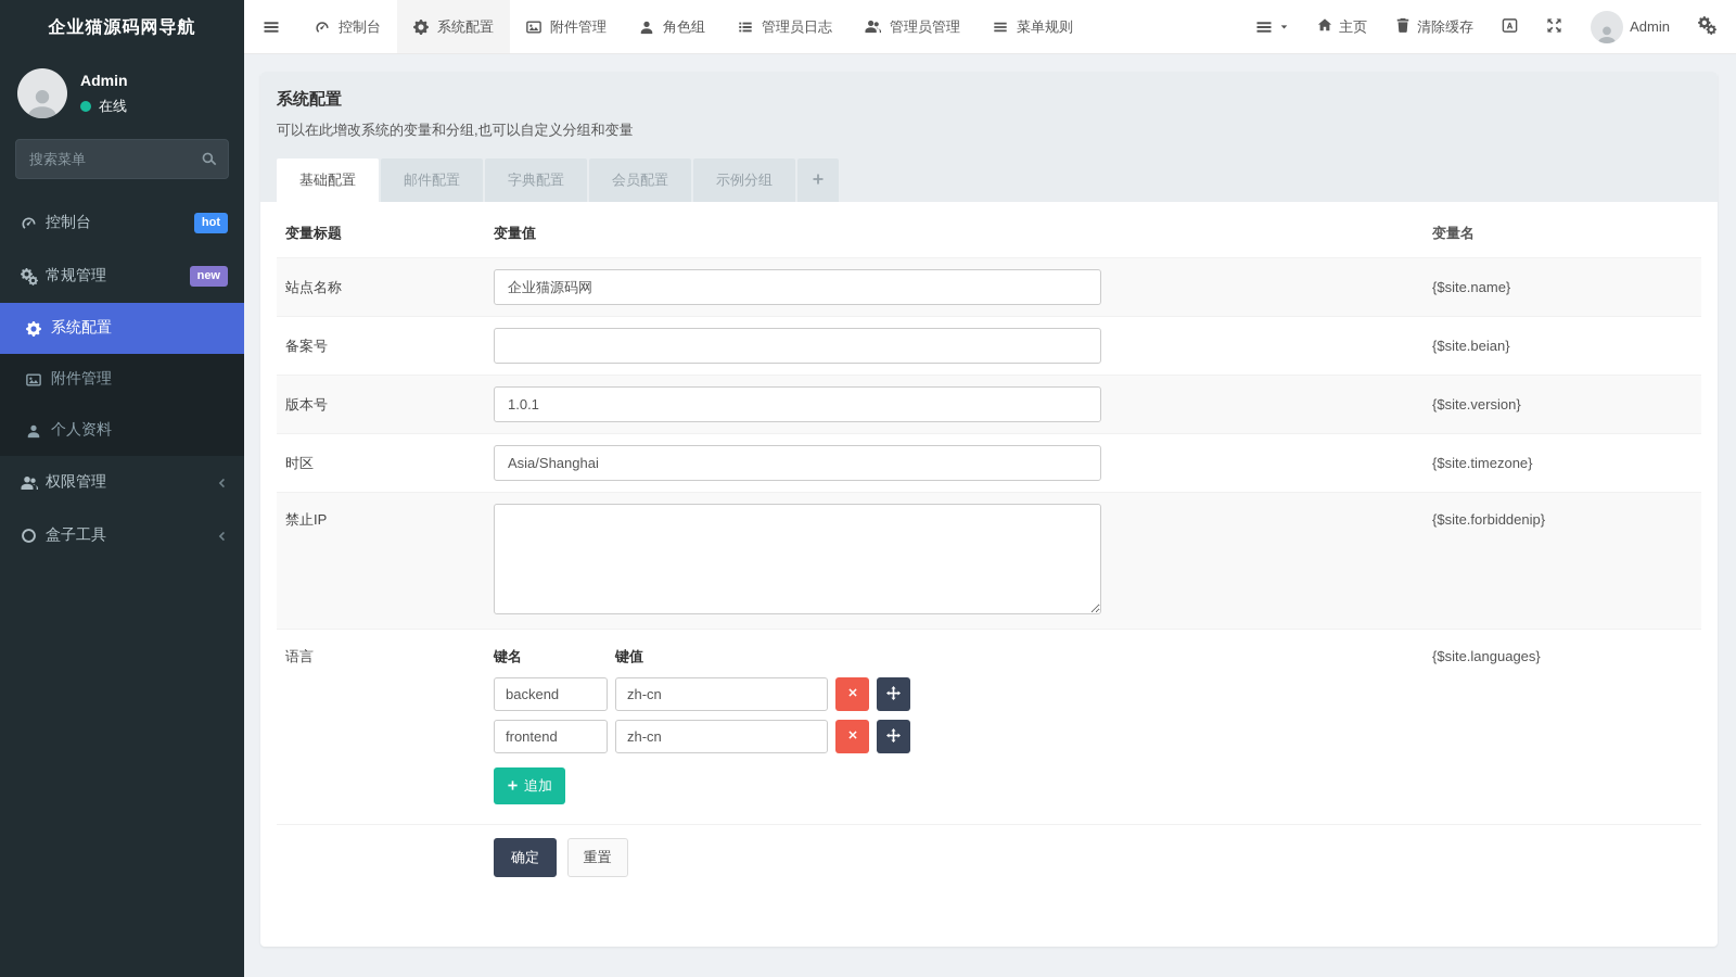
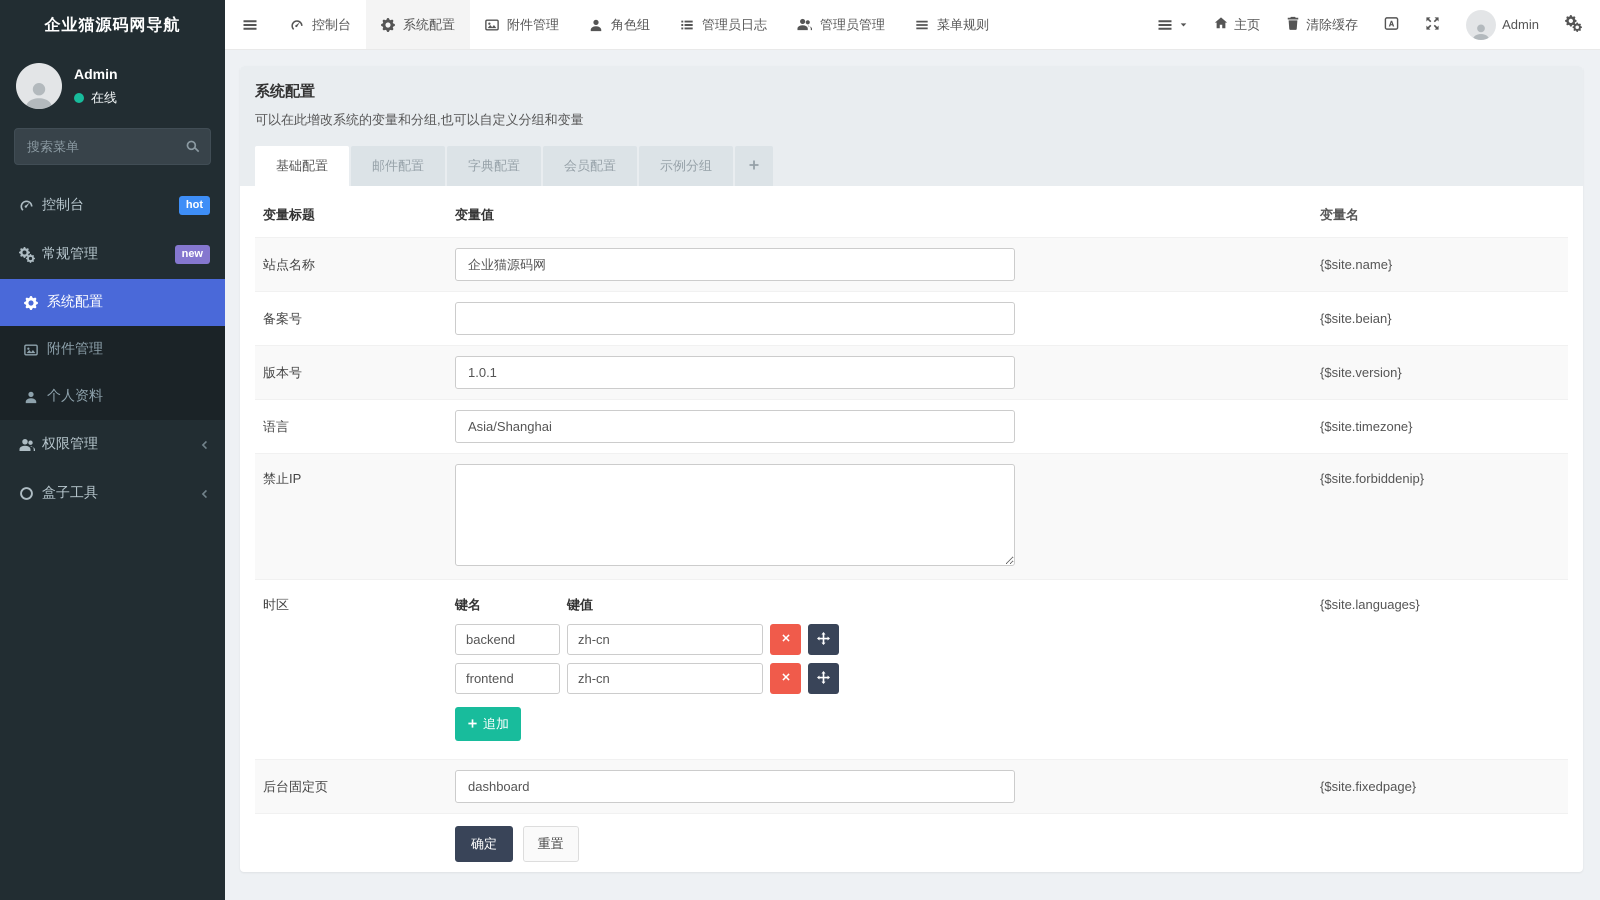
  企业猫源码网导航
  Admin
  在线
  搜索菜单
  控制台
  hot
  常规管理
  new
  系统配置
  附件管理
  个人资料
  权限管理
  盒子工具
  控制台
  系统配置
  附件管理
  角色组
  管理员日志
  管理员管理
  菜单规则
  主页
  清除缓存
  Admin
  系统配置
  可以在此增改系统的变量和分组,也可以自定义分组和变量
  基础配置
  邮件配置
  字典配置
  会员配置
  示例分组
  变量标题
  变量值
  变量名
  站点名称
  企业猫源码网
  {$site.name}
  备案号
  {$site.beian}
  版本号
  1.0.1
  {$site.version}
- 时区
+ 语言
  Asia/Shanghai
  {$site.timezone}
  禁止IP
  {$site.forbiddenip}
- 语言
+ 时区
  键名
  键值
  backend
  zh-cn
  frontend
  zh-cn
  追加
  {$site.languages}
+ 后台固定页
+ dashboard
+ {$site.fixedpage}
  确定 重置
